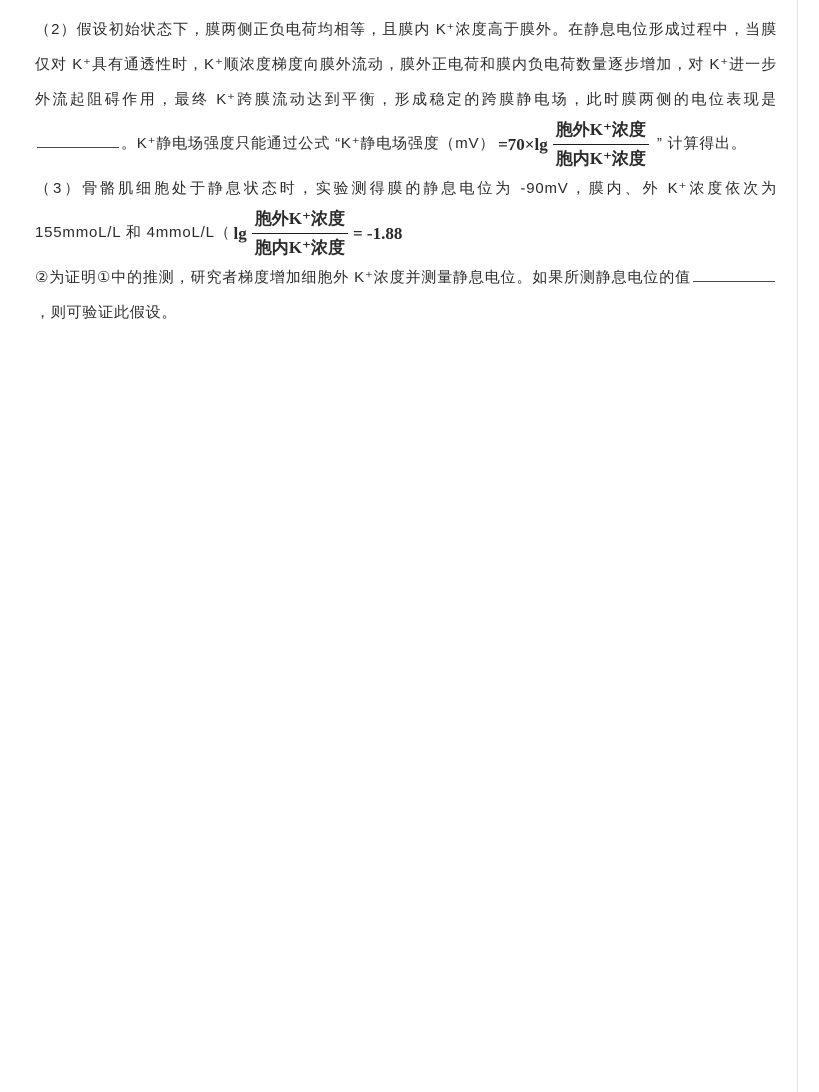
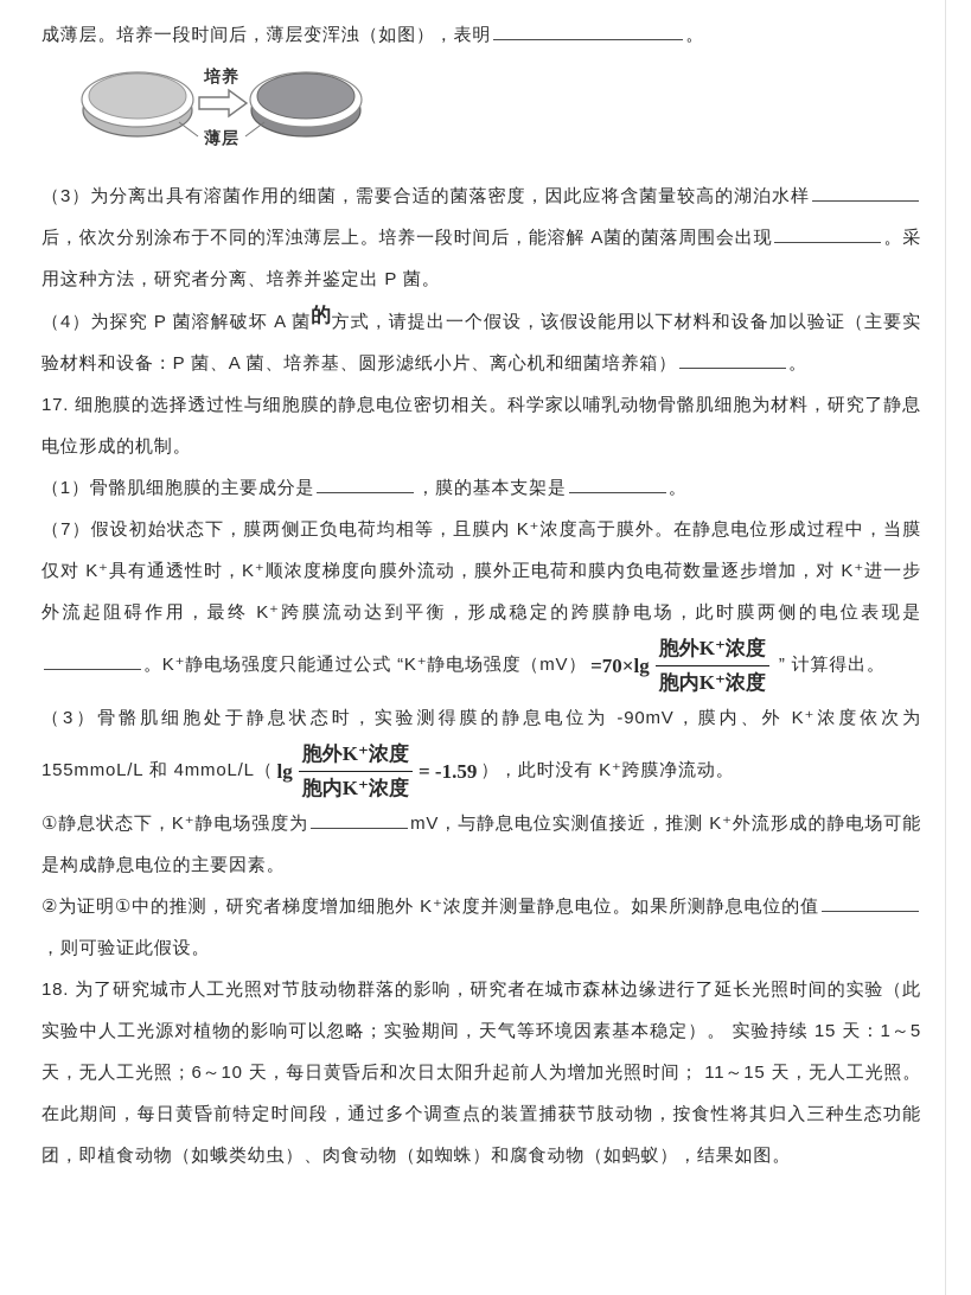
+ 成薄层。培养一段时间后，薄层变浑浊（如图），表明 。
+ 培养
+ 薄层
+ （3）为分离出具有溶菌作用的细菌，需要合适的菌落密度，因此应将含菌量较高的湖泊水样后，依次分别涂布于不同的浑浊薄层上。培养一段时间后，能溶解 A菌的菌落周围会出现 。采用这种方法，研究者分离、培养并鉴定出 P 菌。
+ （4）为探究 P 菌溶解破坏 A 菌的方式，请提出一个假设，该假设能用以下材料和设备加以验证（主要实验材料和设备：P 菌、A 菌、培养基、圆形滤纸小片、离心机和细菌培养箱） 。
+ 17. 细胞膜的选择透过性与细胞膜的静息电位密切相关。科学家以哺乳动物骨骼肌细胞为材料，研究了静息电位形成的机制。
+ （1）骨骼肌细胞膜的主要成分是 ，膜的基本支架是 。
- （2）假设初始状态下，膜两侧正负电荷均相等，且膜内 K⁺浓度高于膜外。在静息电位形成过程中，当膜仅对 K⁺具有通透性时，K⁺顺浓度梯度向膜外流动，膜外正电荷和膜内负电荷数量逐步增加，对 K⁺进一步外流起阻碍作用，最终 K⁺跨膜流动达到平衡，形成稳定的跨膜静电场，此时膜两侧的电位表现是。K⁺静电场强度只能通过公式 “K⁺静电场强度（mV）
+ （7）假设初始状态下，膜两侧正负电荷均相等，且膜内 K⁺浓度高于膜外。在静息电位形成过程中，当膜仅对 K⁺具有通透性时，K⁺顺浓度梯度向膜外流动，膜外正电荷和膜内负电荷数量逐步增加，对 K⁺进一步外流起阻碍作用，最终 K⁺跨膜流动达到平衡，形成稳定的跨膜静电场，此时膜两侧的电位表现是。K⁺静电场强度只能通过公式 “K⁺静电场强度（mV）
  =70×lg
  胞外K⁺浓度
  胞内K⁺浓度
  ” 计算得出。
  （3）骨骼肌细胞处于静息状态时，实验测得膜的静息电位为 -90mV，膜内、外 K⁺浓度依次为 155mmoL/L 和 4mmoL/L（
  lg
  胞外K⁺浓度
  胞内K⁺浓度
- = -1.88
+ = -1.59
+ ），此时没有 K⁺跨膜净流动。
+ ①静息状态下，K⁺静电场强度为 mV，与静息电位实测值接近，推测 K⁺外流形成的静电场可能是构成静息电位的主要因素。
  ②为证明①中的推测，研究者梯度增加细胞外 K⁺浓度并测量静息电位。如果所测静息电位的值，则可验证此假设。
+ 18. 为了研究城市人工光照对节肢动物群落的影响，研究者在城市森林边缘进行了延长光照时间的实验（此实验中人工光源对植物的影响可以忽略；实验期间，天气等环境因素基本稳定）。 实验持续 15 天：1～5 天，无人工光照；6～10 天，每日黄昏后和次日太阳升起前人为增加光照时间； 11～15 天，无人工光照。在此期间，每日黄昏前特定时间段，通过多个调查点的装置捕获节肢动物，按食性将其归入三种生态功能团，即植食动物（如蛾类幼虫）、肉食动物（如蜘蛛）和腐食动物（如蚂蚁），结果如图。
